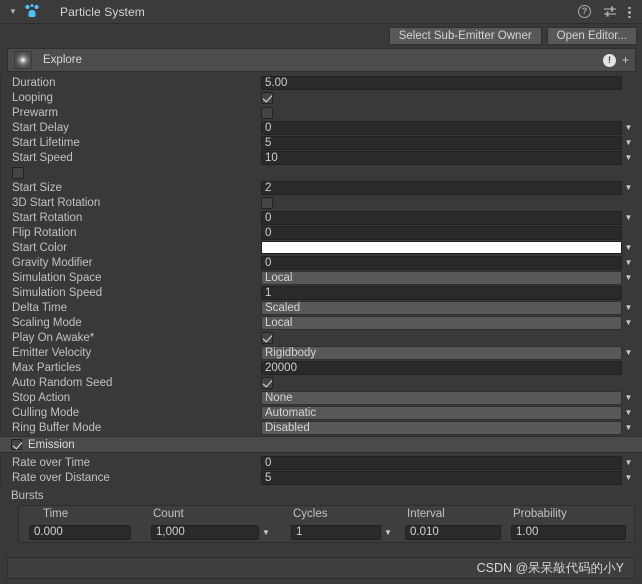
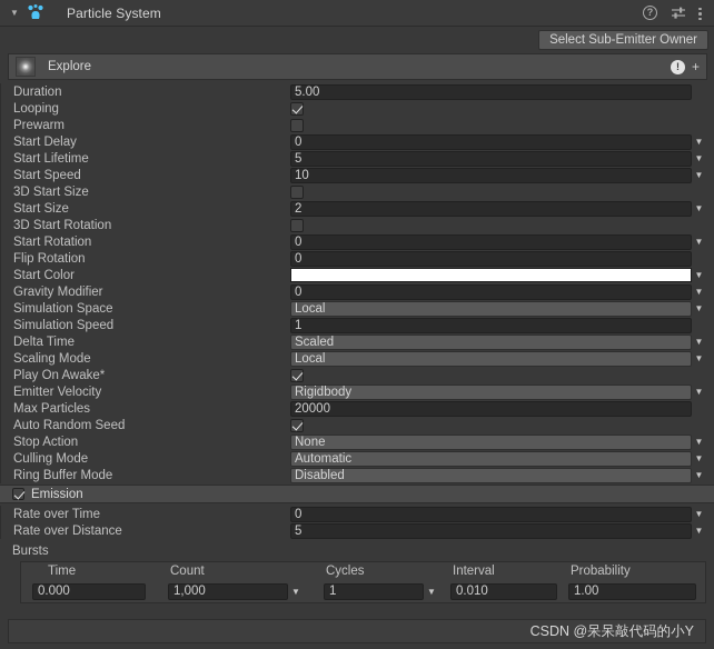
  ▼
  Particle System
  ?
  Select Sub-Emitter Owner
- Open Editor...
  Explore
  !
  +
  Duration
  5.00
  Looping
  Prewarm
  Start Delay
  0
  ▼
  Start Lifetime
  5
  ▼
  Start Speed
  10
  ▼
+ 3D Start Size
  Start Size
  2
  ▼
  3D Start Rotation
  Start Rotation
  0
  ▼
  Flip Rotation
  0
  Start Color
  ▼
  Gravity Modifier
  0
  ▼
  Simulation Space
  Local
  ▼
  Simulation Speed
  1
  Delta Time
  Scaled
  ▼
  Scaling Mode
  Local
  ▼
  Play On Awake*
  Emitter Velocity
  Rigidbody
  ▼
  Max Particles
  20000
  Auto Random Seed
  Stop Action
  None
  ▼
  Culling Mode
  Automatic
  ▼
  Ring Buffer Mode
  Disabled
  ▼
  Emission
  Rate over Time
  0
  ▼
  Rate over Distance
  5
  ▼
  Bursts
  Time
  Count
  Cycles
  Interval
  Probability
  0.000
  1,000
  ▼
  1
  ▼
  0.010
  1.00
  CSDN @呆呆敲代码的小Y
